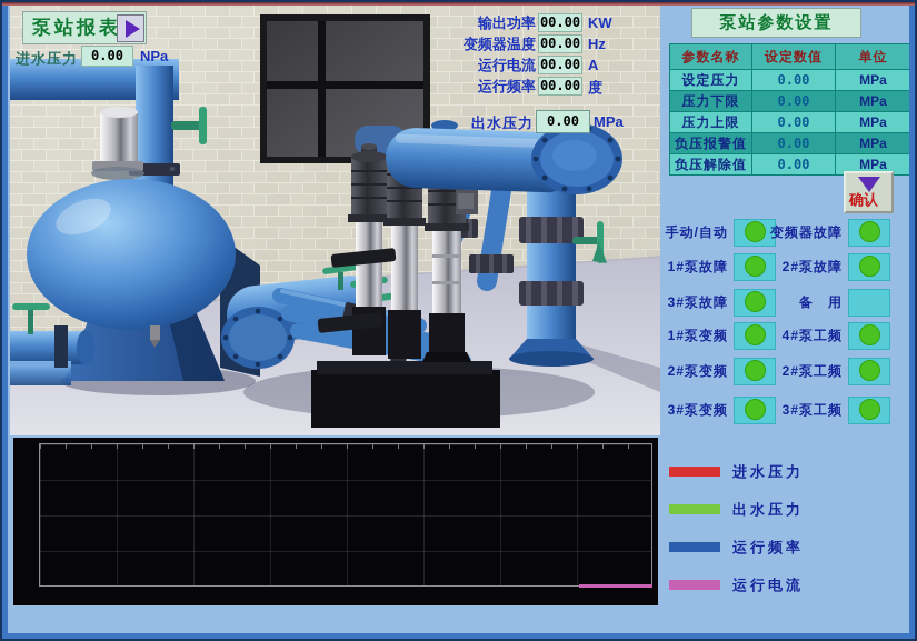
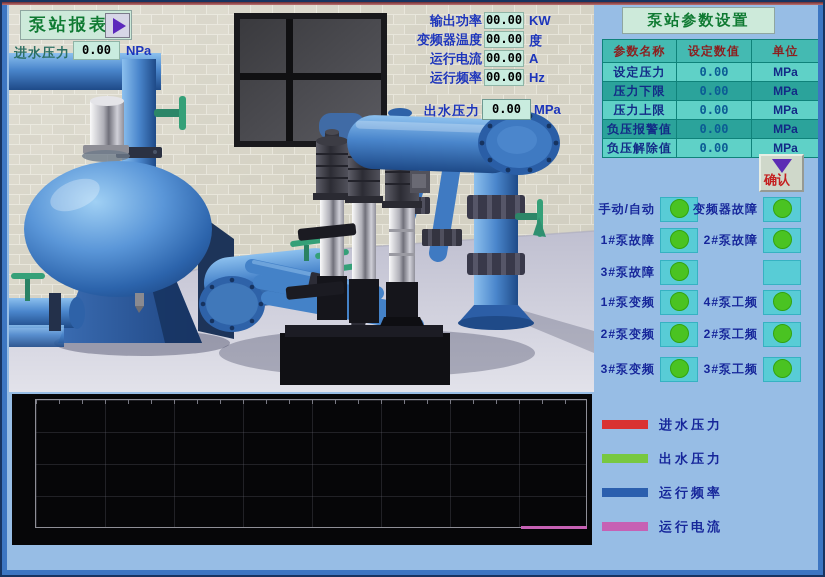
  泵站报表
  进水压力
  0.00
  NPa
  输出功率
  00.00
  KW
  变频器温度
  00.00
- Hz
+ 度
  运行电流
  00.00
  A
  运行频率
  00.00
- 度
+ Hz
  出水压力
  0.00
  MPa
  泵站参数设置
  参数名称
  设定数值
  单位
  设定压力
  0.00
  MPa
  压力下限
  0.00
  MPa
  压力上限
  0.00
  MPa
  负压报警值
  0.00
  MPa
  负压解除值
  0.00
  MPa
  确认
  手动/自动
  变频器故障
  1#泵故障
  2#泵故障
  3#泵故障
- 备 用
  1#泵变频
  4#泵工频
  2#泵变频
  2#泵工频
  3#泵变频
  3#泵工频
  进水压力
  出水压力
  运行频率
  运行电流
